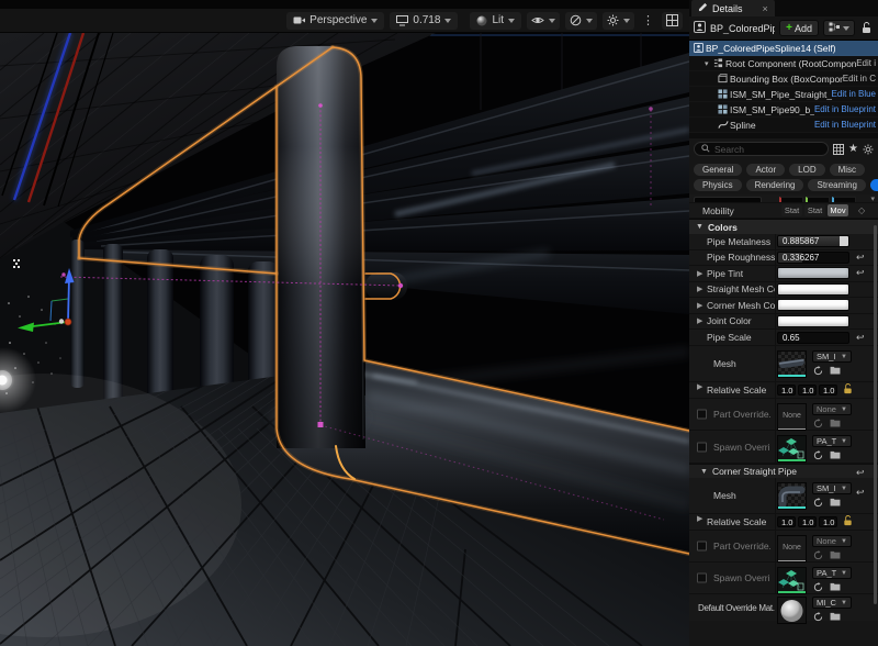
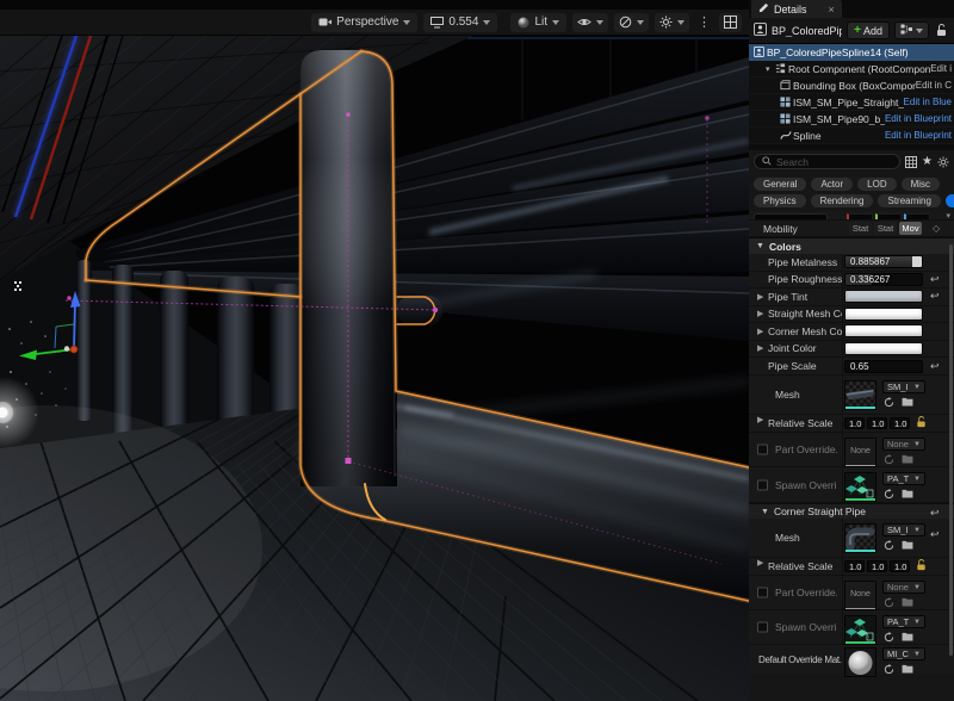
  Perspective
- 0.718
+ 0.554
  Lit
  ⋮
  Details
  ×
  BP_ColoredPip
  +
  Add
  BP_ColoredPipeSpline14 (Self)
  Root Component (RootCompon
  Edit i
  Bounding Box (BoxCompon
  Edit in C
  ISM_SM_Pipe_Straight_
  Edit in Blue
  ISM_SM_Pipe90_b_
  Edit in Blueprint
  Spline
  Edit in Blueprint
  Search
  ★
  General
  Actor
  LOD
  Misc
  Physics
  Rendering
  Streaming
  Mobility
  Stat
  Stat
  Mov
  ◇
  Colors
  Pipe Metalness
  0.885867
  Pipe Roughness
  0.336267
  ↩
  Pipe Tint
  ↩
  Straight Mesh C
  Corner Mesh Co
  Joint Color
  Pipe Scale
  0.65
  ↩
  Mesh
  SM_I
  Relative Scale
  1.0
  1.0
  1.0
  Part Override.
  None
  Spawn Overri
  PA_T
  Corner Straight Pipe
  ↩
  Mesh
  SM_I
  ↩
  Relative Scale
  1.0
  1.0
  1.0
  Part Override.
  None
  Spawn Overri
  PA_T
  Default Override Mat.
  MI_C
